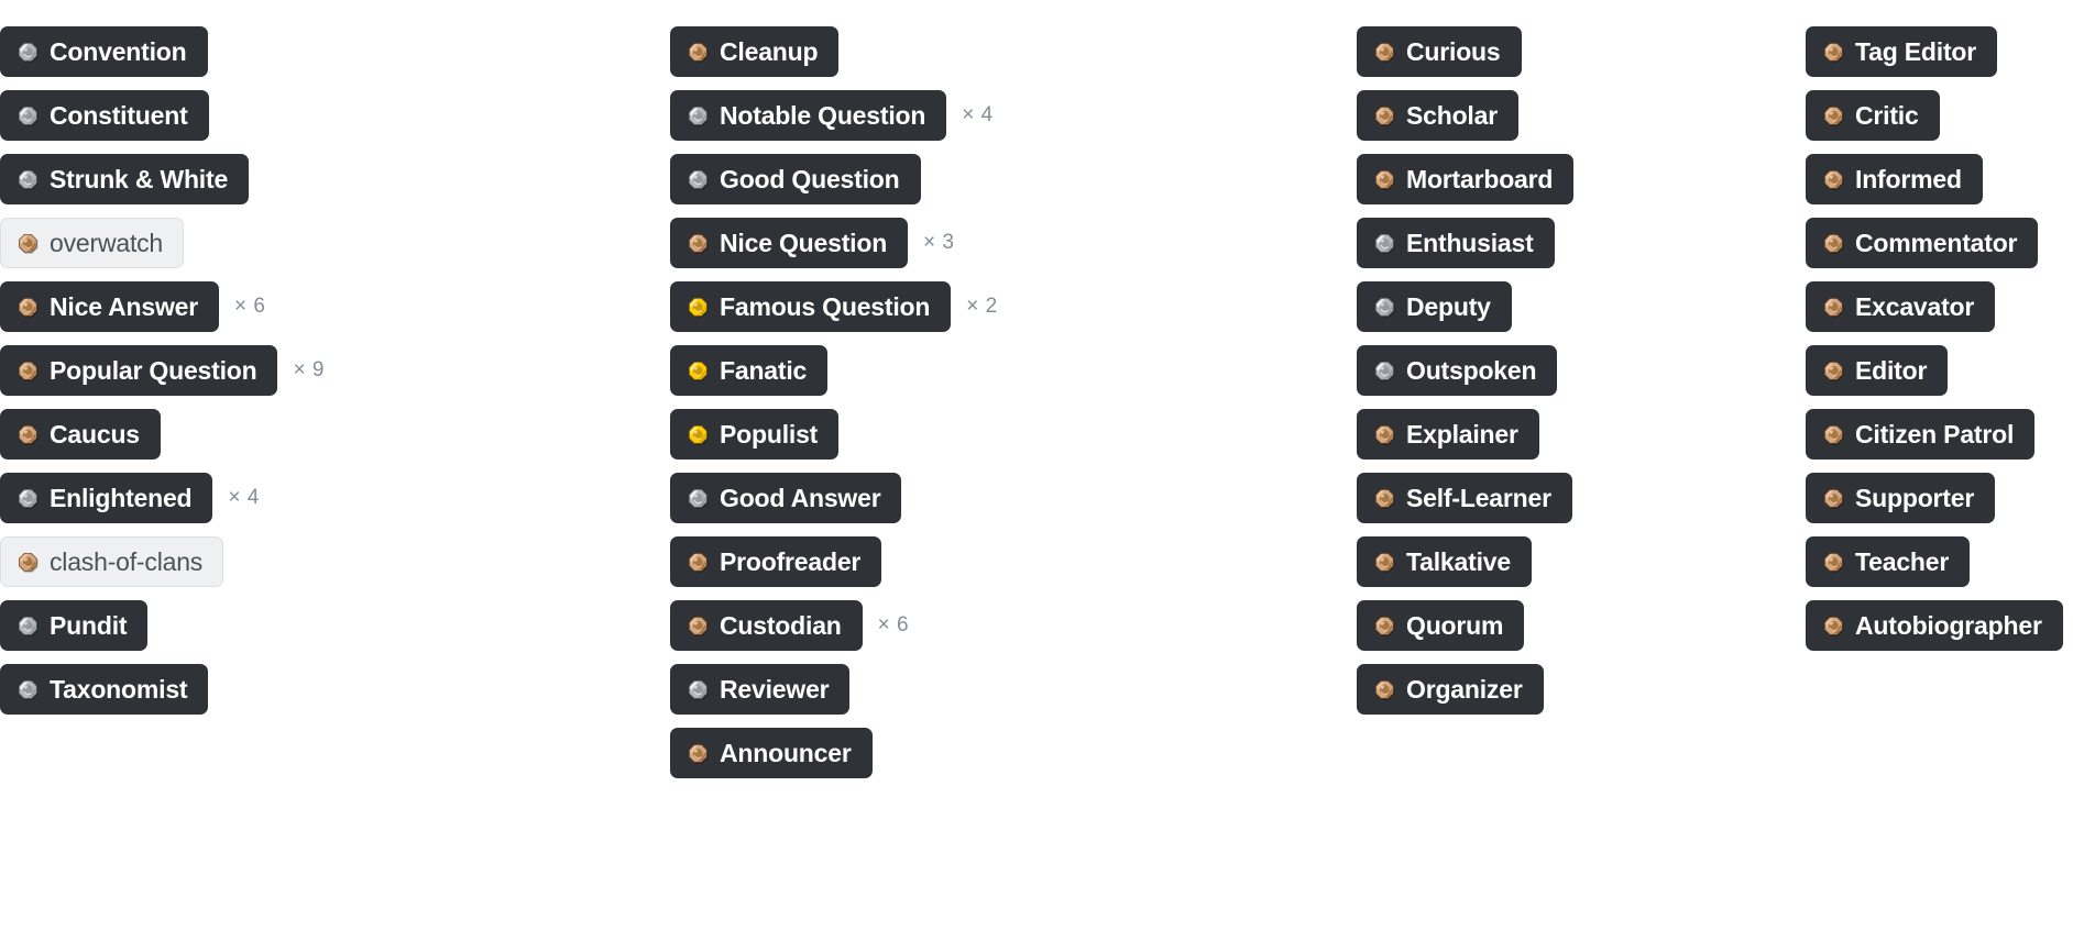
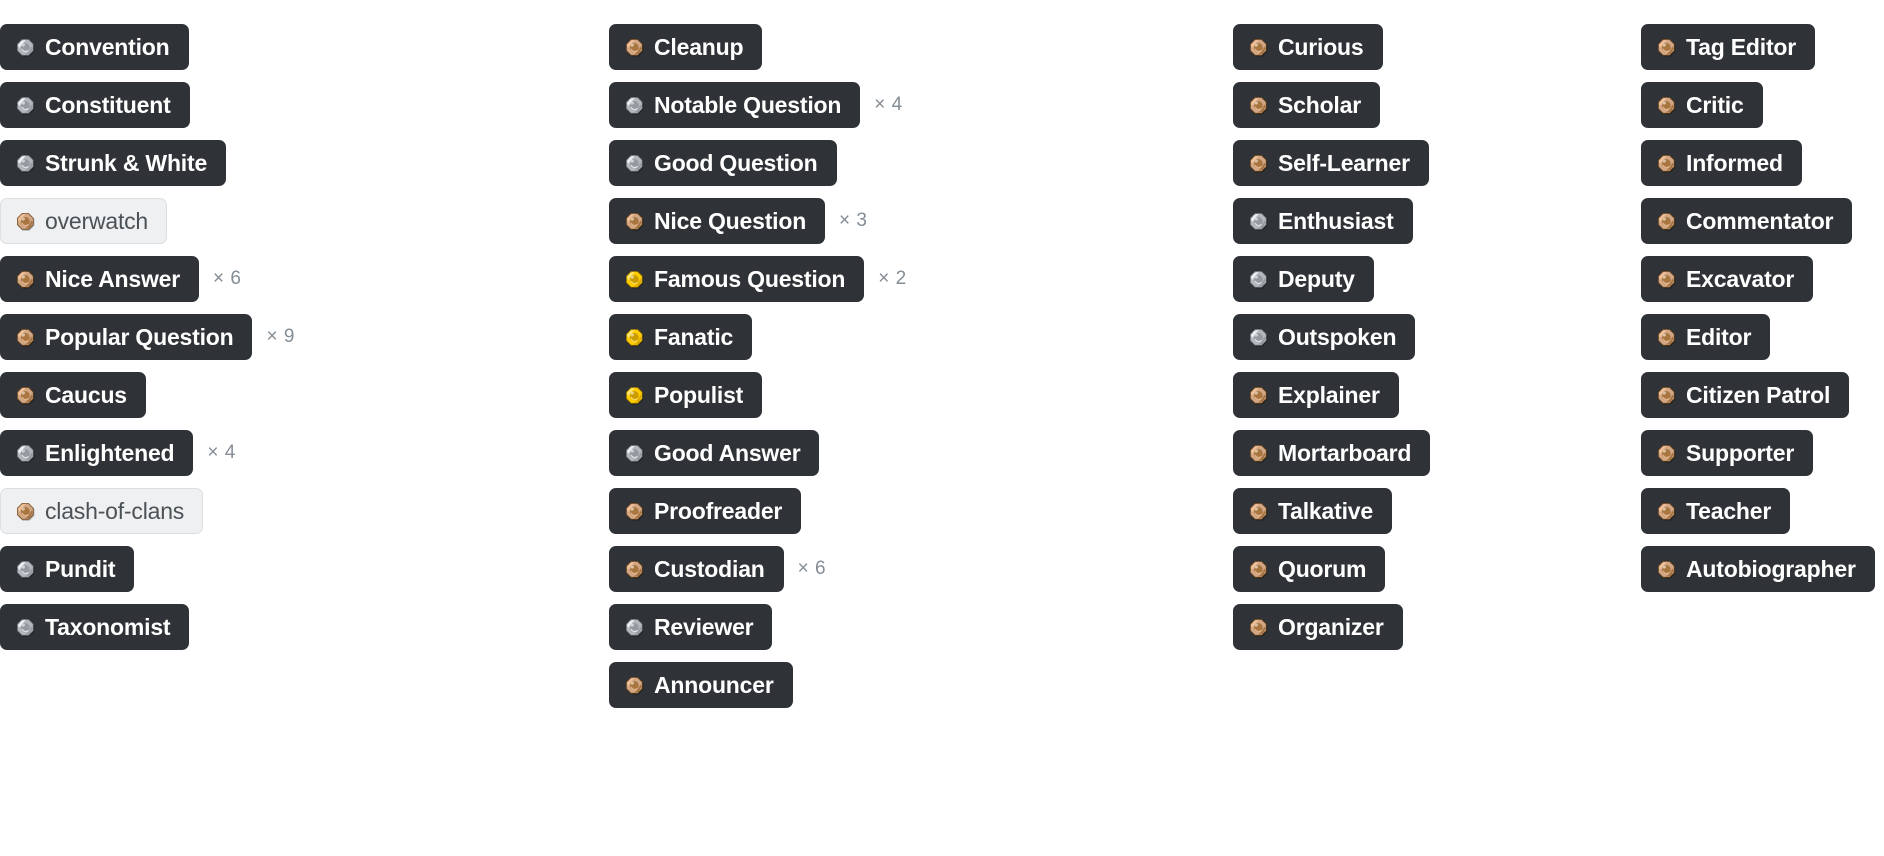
  Convention
  Constituent
  Strunk & White
  overwatch
  Nice Answer
  × 6
  Popular Question
  × 9
  Caucus
  Enlightened
  × 4
  clash-of-clans
  Pundit
  Taxonomist
  Cleanup
  Notable Question
  × 4
  Good Question
  Nice Question
  × 3
  Famous Question
  × 2
  Fanatic
  Populist
  Good Answer
  Proofreader
  Custodian
  × 6
  Reviewer
  Announcer
  Curious
  Scholar
- Mortarboard
+ Self-Learner
  Enthusiast
  Deputy
  Outspoken
  Explainer
- Self-Learner
+ Mortarboard
  Talkative
  Quorum
  Organizer
  Tag Editor
  Critic
  Informed
  Commentator
  Excavator
  Editor
  Citizen Patrol
  Supporter
  Teacher
  Autobiographer
